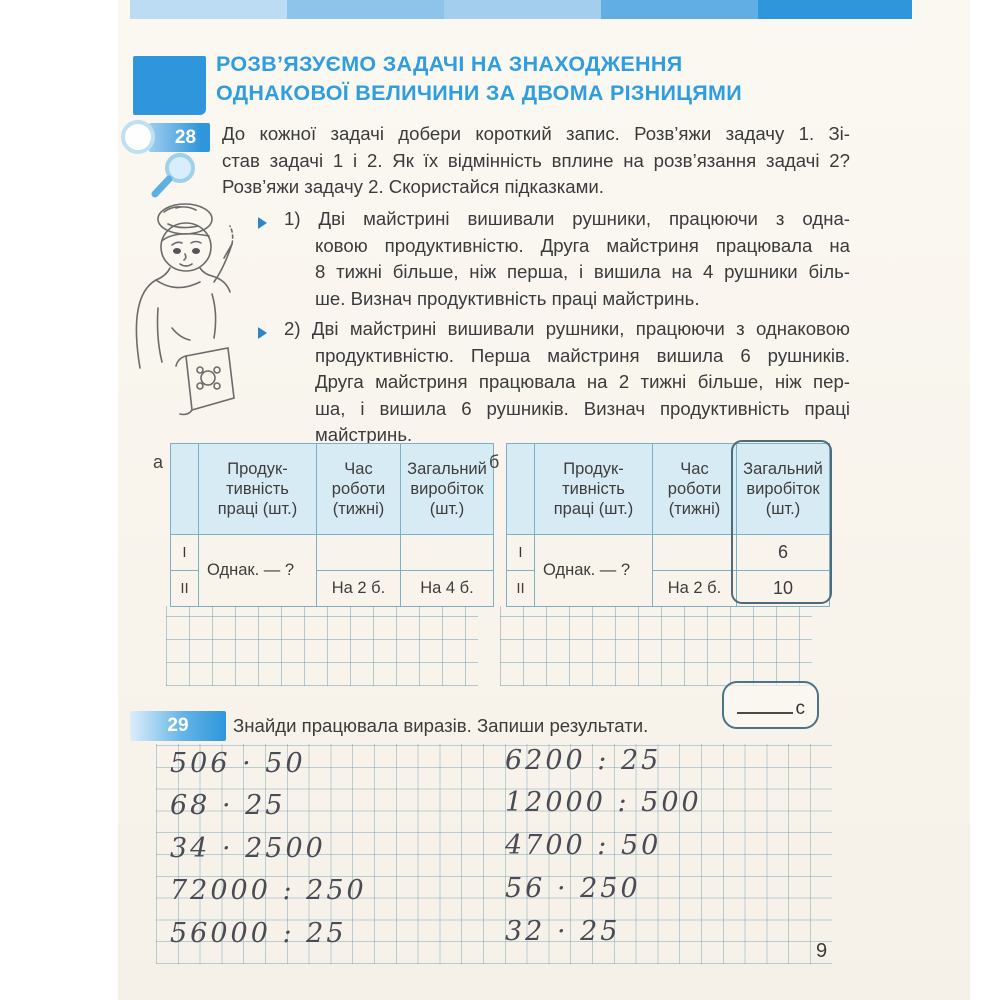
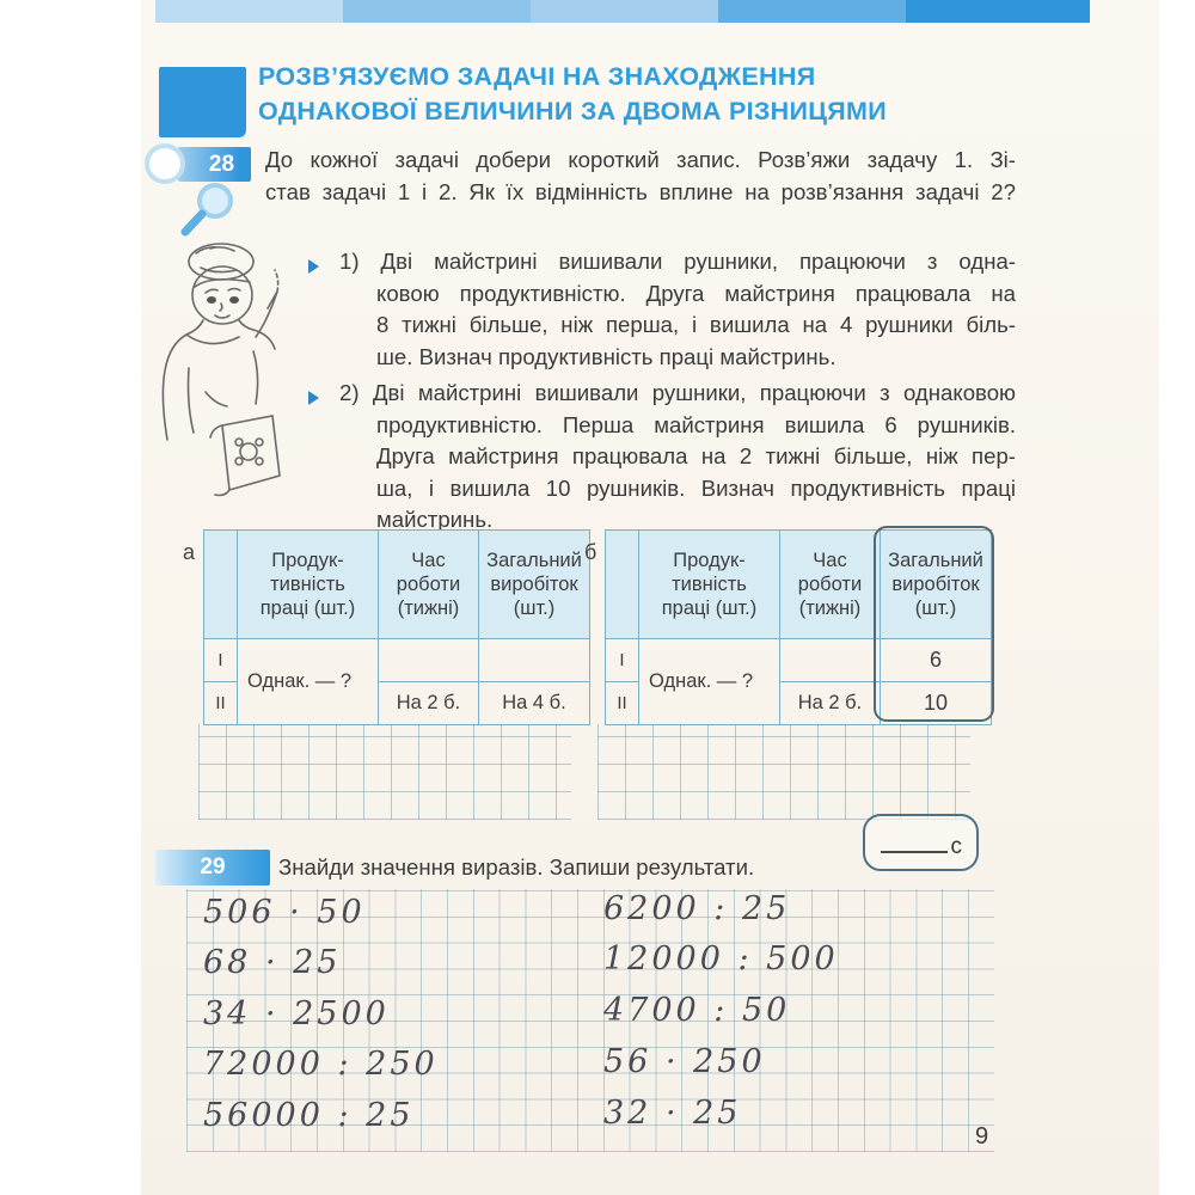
  РОЗВ’ЯЗУЄМО ЗАДАЧІ НА ЗНАХОДЖЕННЯ
  ОДНАКОВОЇ ВЕЛИЧИНИ ЗА ДВОМА РІЗНИЦЯМИ
  28
  До кожної задачі добери короткий запис. Розв’яжи задачу 1. Зі-
  став задачі 1 і 2. Як їх відмінність вплине на розв’язання задачі 2?
- Розв’яжи задачу 2. Скористайся підказками.
  1) Дві майстрині вишивали рушники, працюючи з одна-
  ковою продуктивністю. Друга майстриня працювала на
  8 тижні більше, ніж перша, і вишила на 4 рушники біль-
  ше. Визнач продуктивність праці майстринь.
  2) Дві майстрині вишивали рушники, працюючи з однаковою
  продуктивністю. Перша майстриня вишила 6 рушників.
  Друга майстриня працювала на 2 тижні більше, ніж пер-
- ша, і вишила 6 рушників. Визнач продуктивність праці
+ ша, і вишила 10 рушників. Визнач продуктивність праці
  майстринь.
  а
  	Продук- тивність праці (шт.)	Час роботи (тижні)	Загальний виробіток (шт.)
  I	Однак. — ?
  II	На 2 б.	На 4 б.
  б
  	Продук- тивність праці (шт.)	Час роботи (тижні)	Загальний виробіток (шт.)
  I	Однак. — ?		6
  II	На 2 б.	10
  с
  29
- Знайди працювала виразів. Запиши результати.
+ Знайди значення виразів. Запиши результати.
  506 · 50
  68 · 25
  34 · 2500
  72000 : 250
  56000 : 25
  6200 : 25
  12000 : 500
  4700 : 50
  56 · 250
  32 · 25
  9
